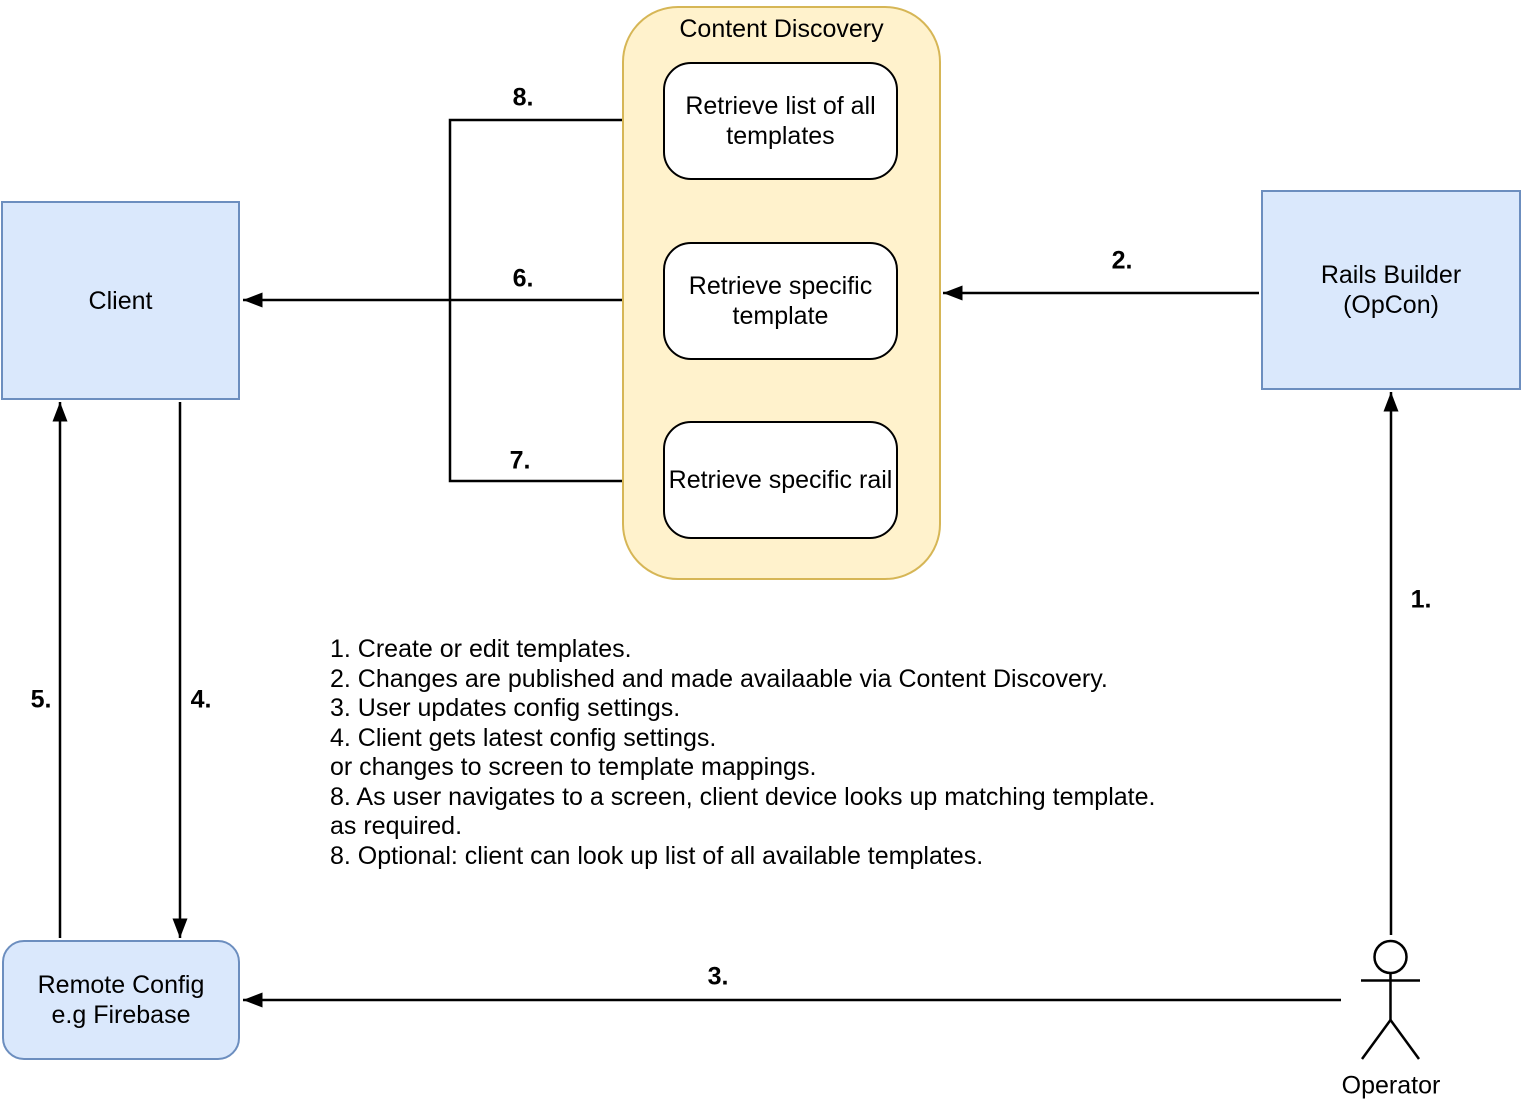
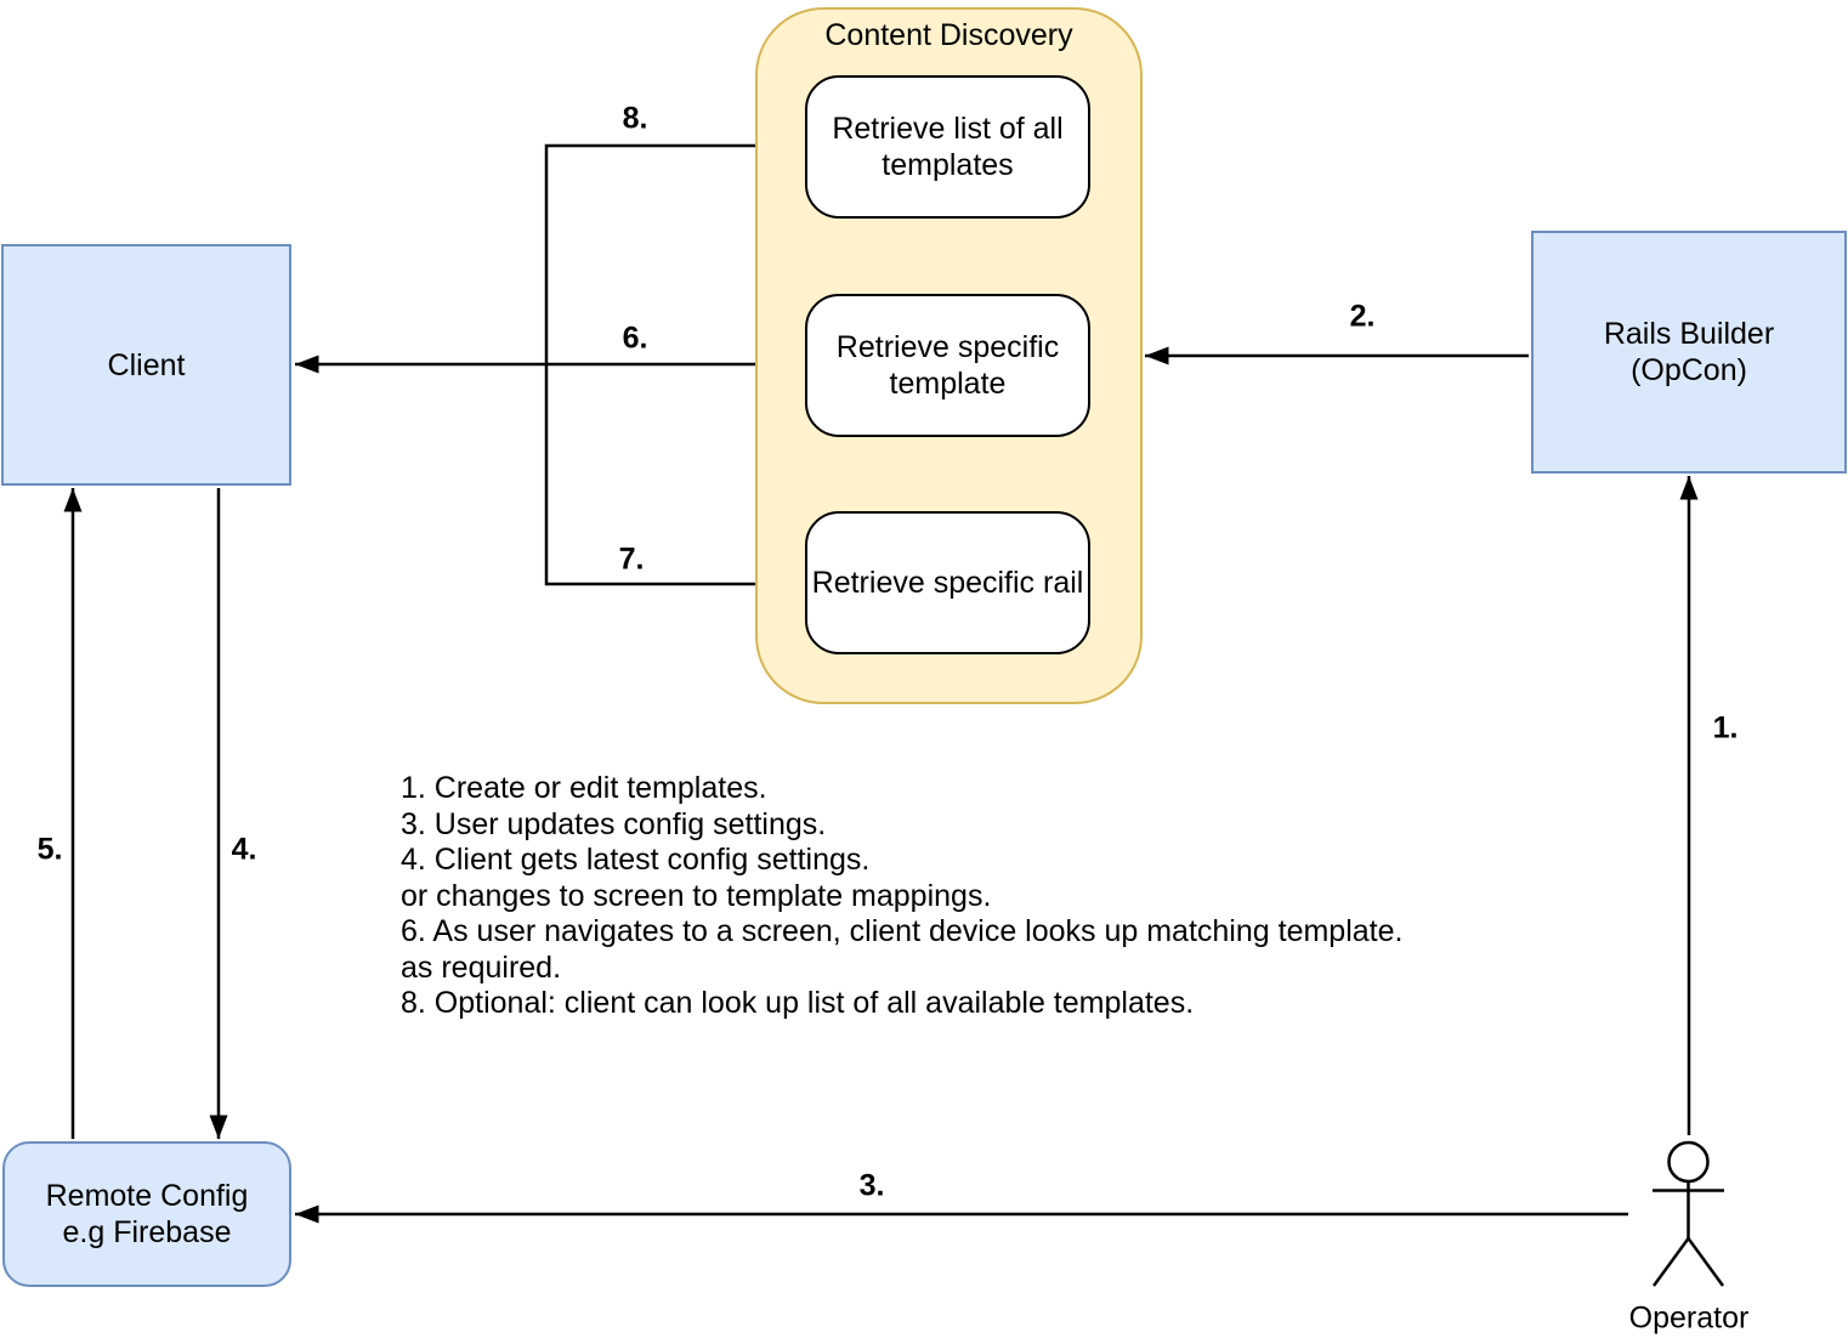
  Content Discovery
  Retrieve list of all templates
  Retrieve specific template
  Retrieve specific rail
  Client
  Rails Builder
  (OpCon)
  Remote Config
  e.g Firebase
  Operator
  1.
  2.
  3.
  4.
  5.
  6.
  7.
  8.
  1. Create or edit templates.
- 2. Changes are published and made availaable via Content Discovery.
  3. User updates config settings.
  4. Client gets latest config settings.
  or changes to screen to template mappings.
- 8. As user navigates to a screen, client device looks up matching template.
+ 6. As user navigates to a screen, client device looks up matching template.
  as required.
  8. Optional: client can look up list of all available templates.
